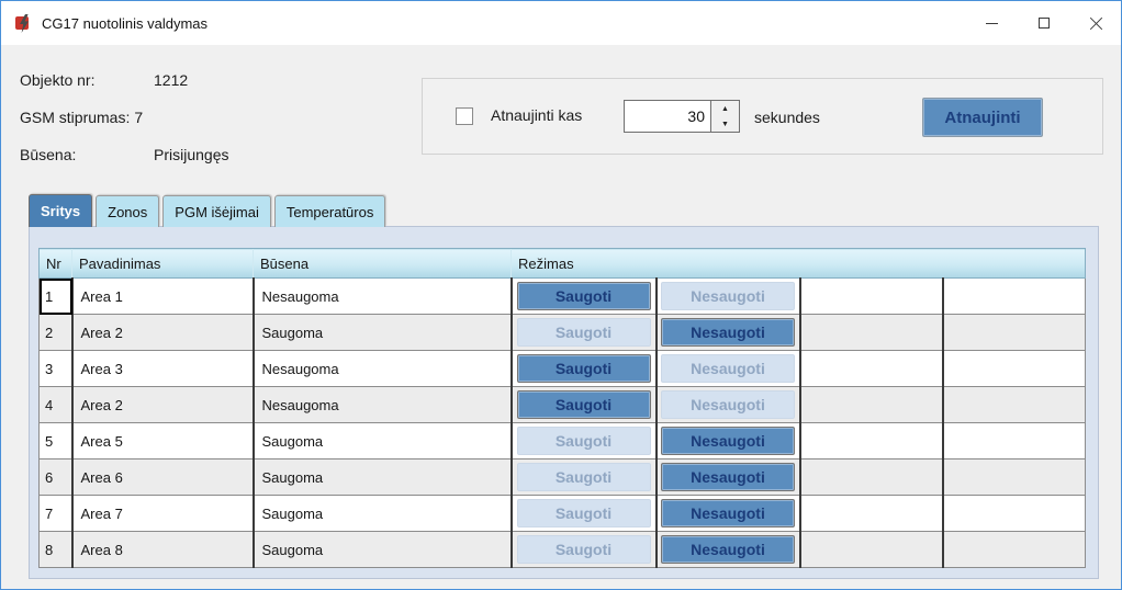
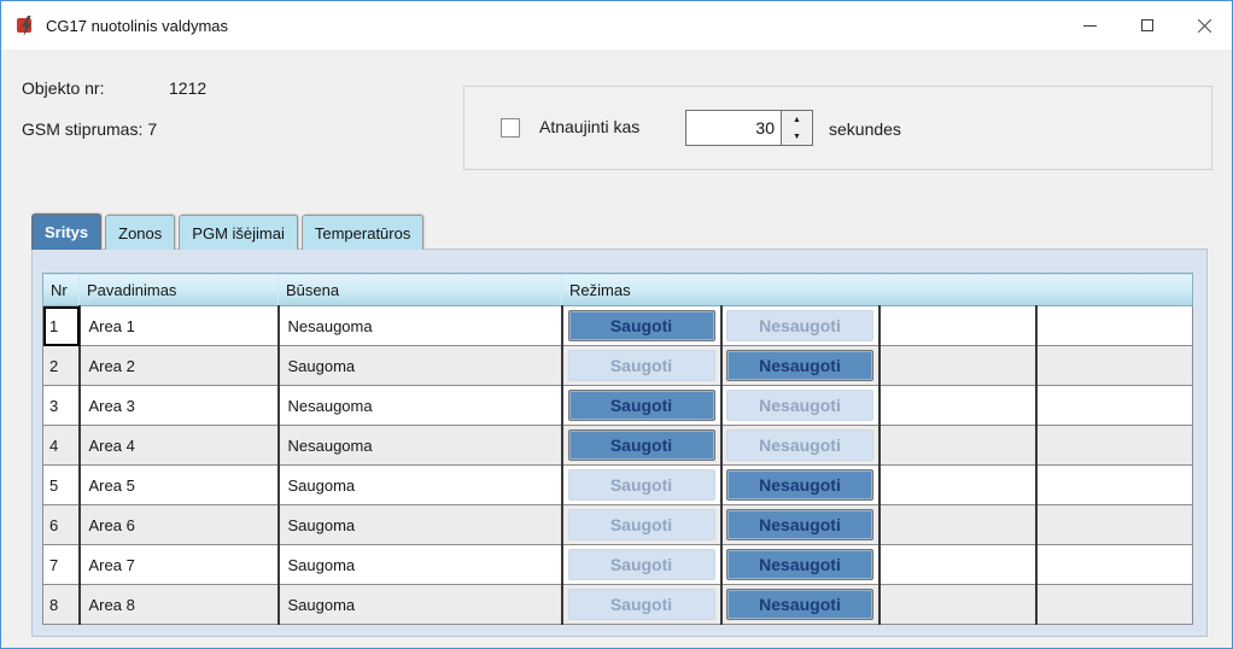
  CG17 nuotolinis valdymas
  Objekto nr: 1212
  GSM stiprumas: 7
- Būsena: Prisijungęs
  Atnaujinti kas
  30
  sekundes
- Atnaujinti
  Sritys
  Zonos
  PGM išėjimai
  Temperatūros
  Nr	Pavadinimas	Būsena	Režimas
  1	Area 1	Nesaugoma	Saugoti	Nesaugoti
  2	Area 2	Saugoma	Saugoti	Nesaugoti
  3	Area 3	Nesaugoma	Saugoti	Nesaugoti
- 4	Area 2	Nesaugoma	Saugoti	Nesaugoti
+ 4	Area 4	Nesaugoma	Saugoti	Nesaugoti
  5	Area 5	Saugoma	Saugoti	Nesaugoti
  6	Area 6	Saugoma	Saugoti	Nesaugoti
  7	Area 7	Saugoma	Saugoti	Nesaugoti
  8	Area 8	Saugoma	Saugoti	Nesaugoti
